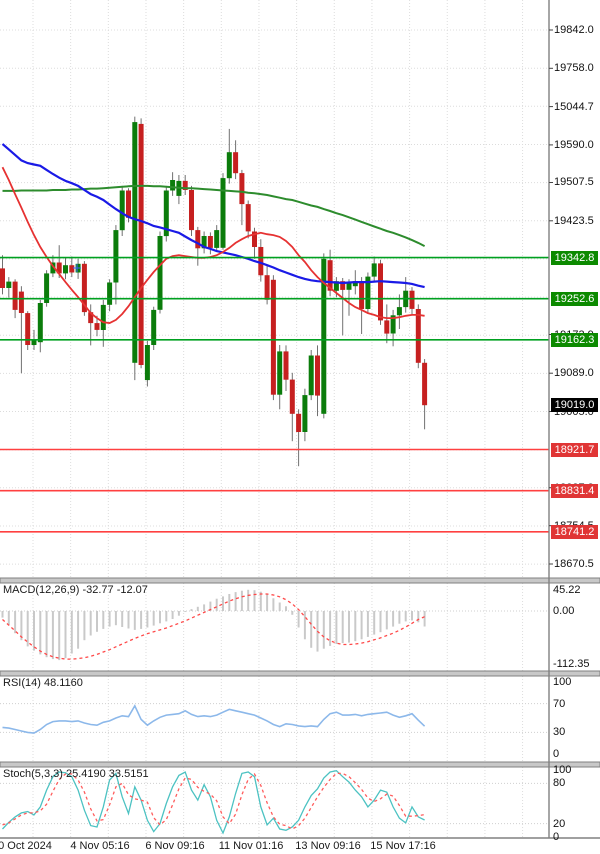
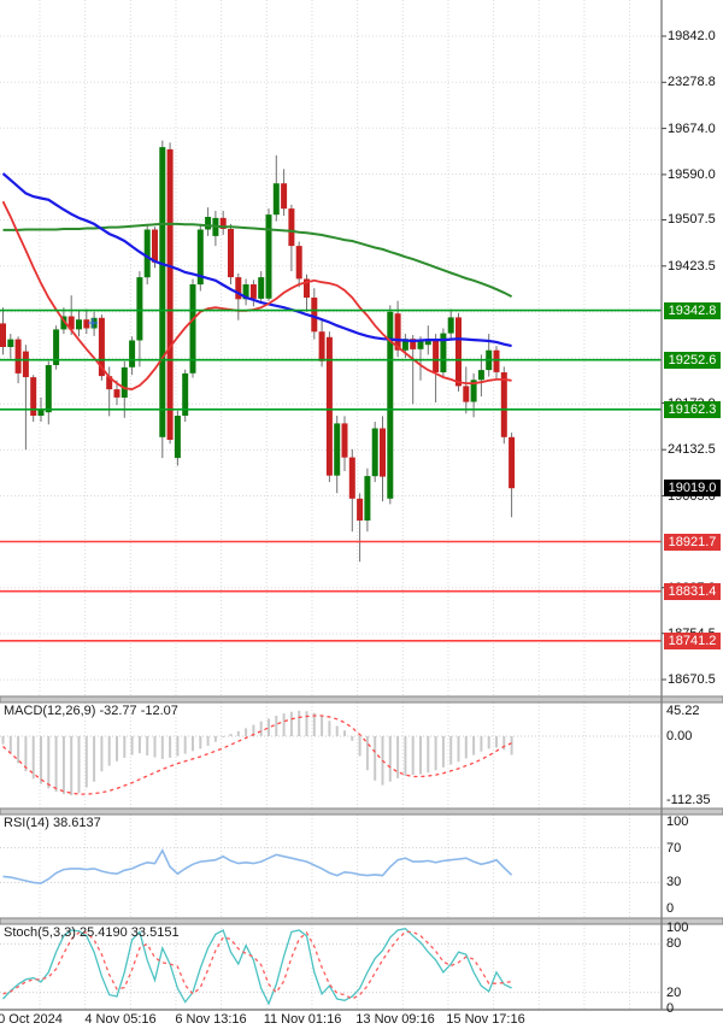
  MACD(12,26,9) -32.77 -12.07
- RSI(14) 48.1160
+ RSI(14) 38.6137
  Stoch(5,3,3) 25.4190 33.5151
  19842.0
- 19758.0
+ 23278.8
- 15044.7
+ 19674.0
  19590.0
  19507.5
  19423.5
- 19089.0
+ 24132.5
  18670.5
  19342.8
  19252.6
  19162.3
  18921.7
  18831.4
  18741.2
  19019.0
  45.22
  0.00
  -112.35
  100
  70
  30
  0
  100
  80
  20
  0
  0 Oct 2024
  4 Nov 05:16
- 6 Nov 09:16
+ 6 Nov 13:16
  11 Nov 01:16
  13 Nov 09:16
  15 Nov 17:16
